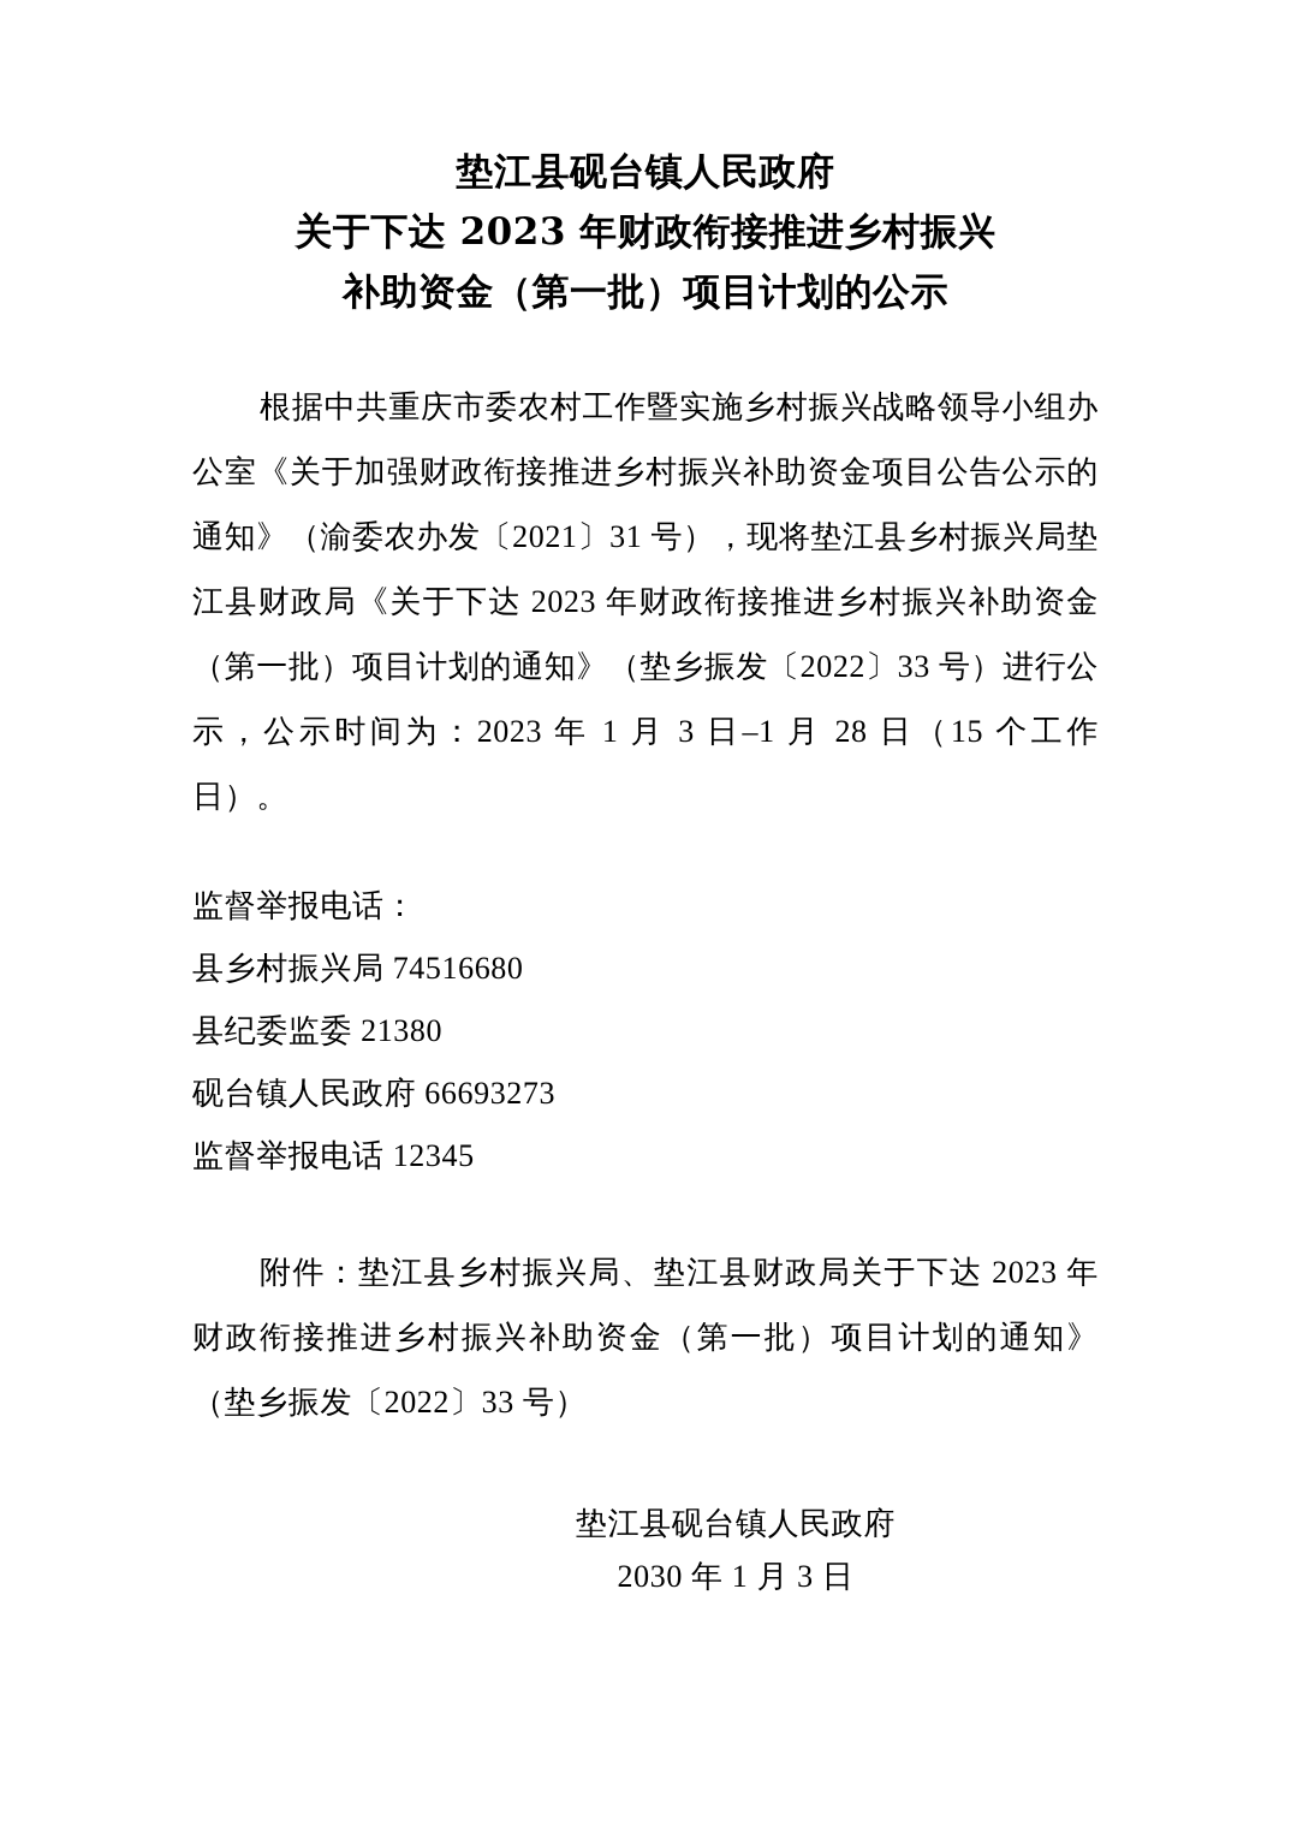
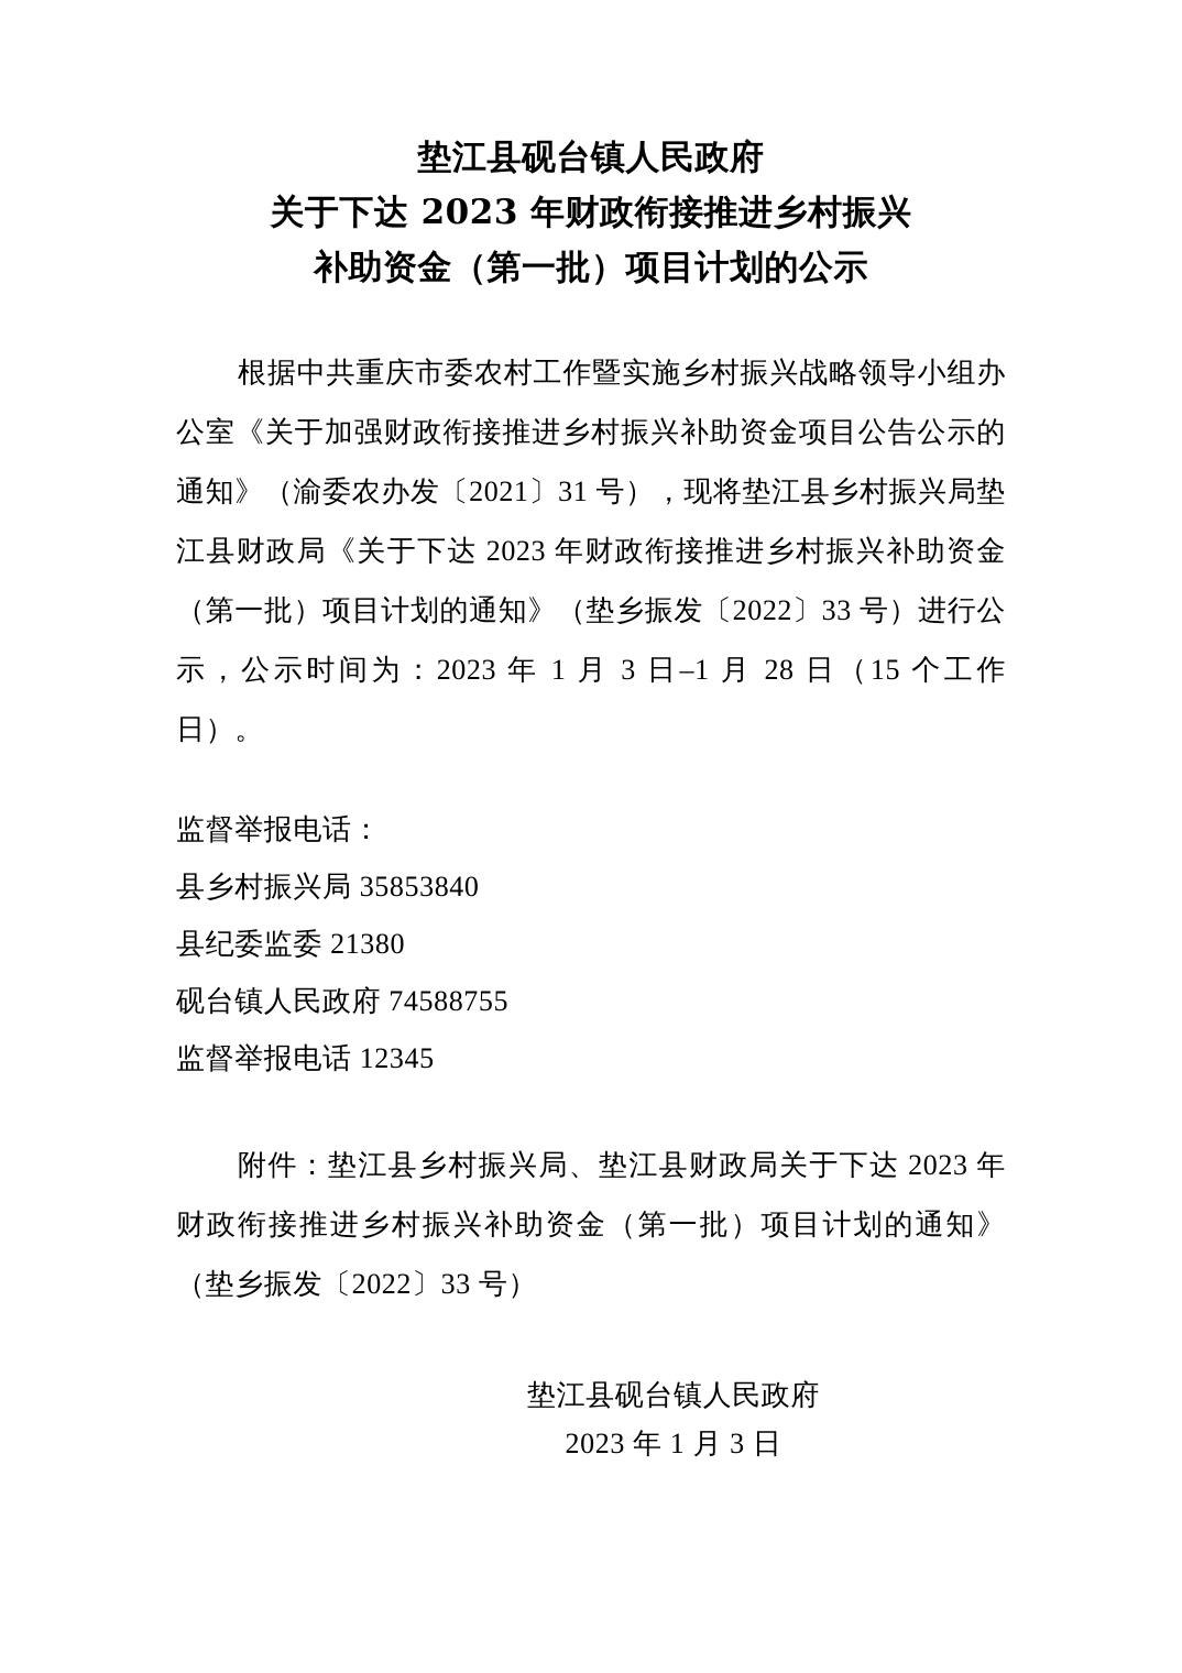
  垫江县砚台镇人民政府
  关于下达 2023 年财政衔接推进乡村振兴
  补助资金（第一批）项目计划的公示
  根据中共重庆市委农村工作暨实施乡村振兴战略领导小组办公室《关于加强财政衔接推进乡村振兴补助资金项目公告公示的通知》（渝委农办发〔2021〕31 号），现将垫江县乡村振兴局垫江县财政局《关于下达 2023 年财政衔接推进乡村振兴补助资金（第一批）项目计划的通知》（垫乡振发〔2022〕33 号）进行公示，公示时间为：2023 年 1 月 3 日–1 月 28 日（15 个工作日）。
  监督举报电话：
- 县乡村振兴局 74516680
+ 县乡村振兴局 35853840
  县纪委监委 21380
- 砚台镇人民政府 66693273
+ 砚台镇人民政府 74588755
  监督举报电话 12345
  附件：垫江县乡村振兴局、垫江县财政局关于下达 2023 年财政衔接推进乡村振兴补助资金（第一批）项目计划的通知》（垫乡振发〔2022〕33 号）
  垫江县砚台镇人民政府
- 2030 年 1 月 3 日
+ 2023 年 1 月 3 日
